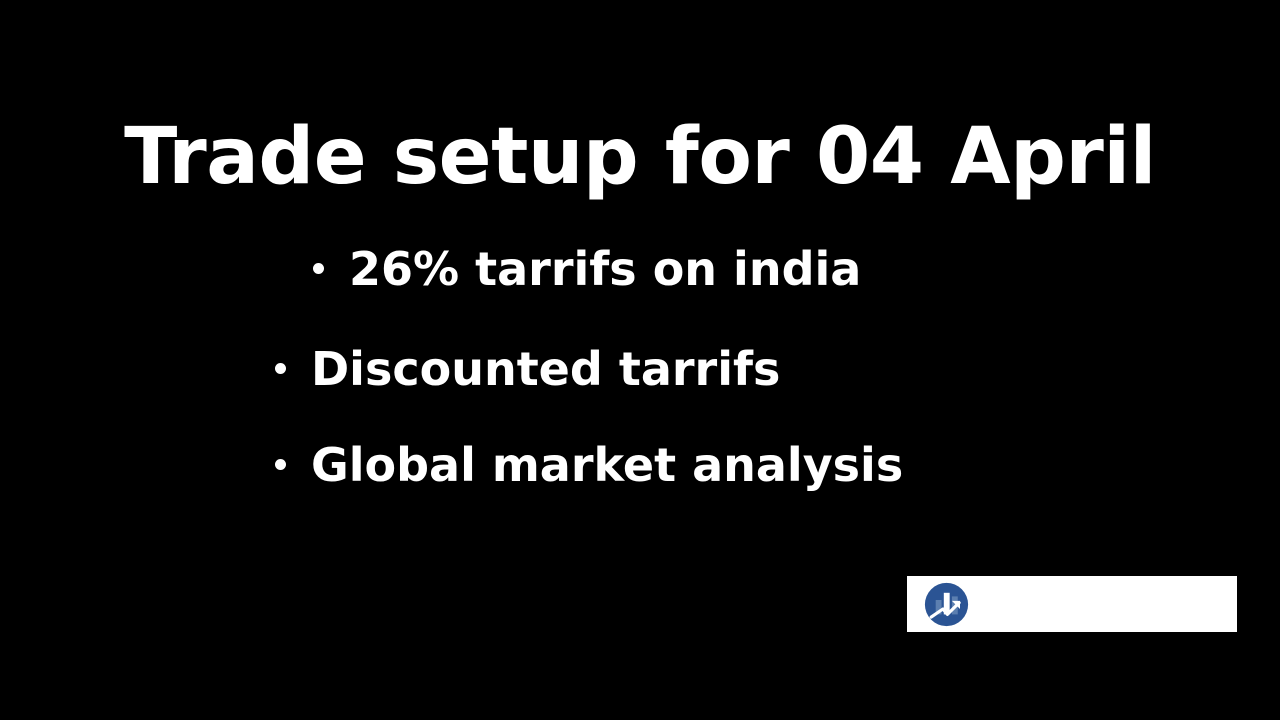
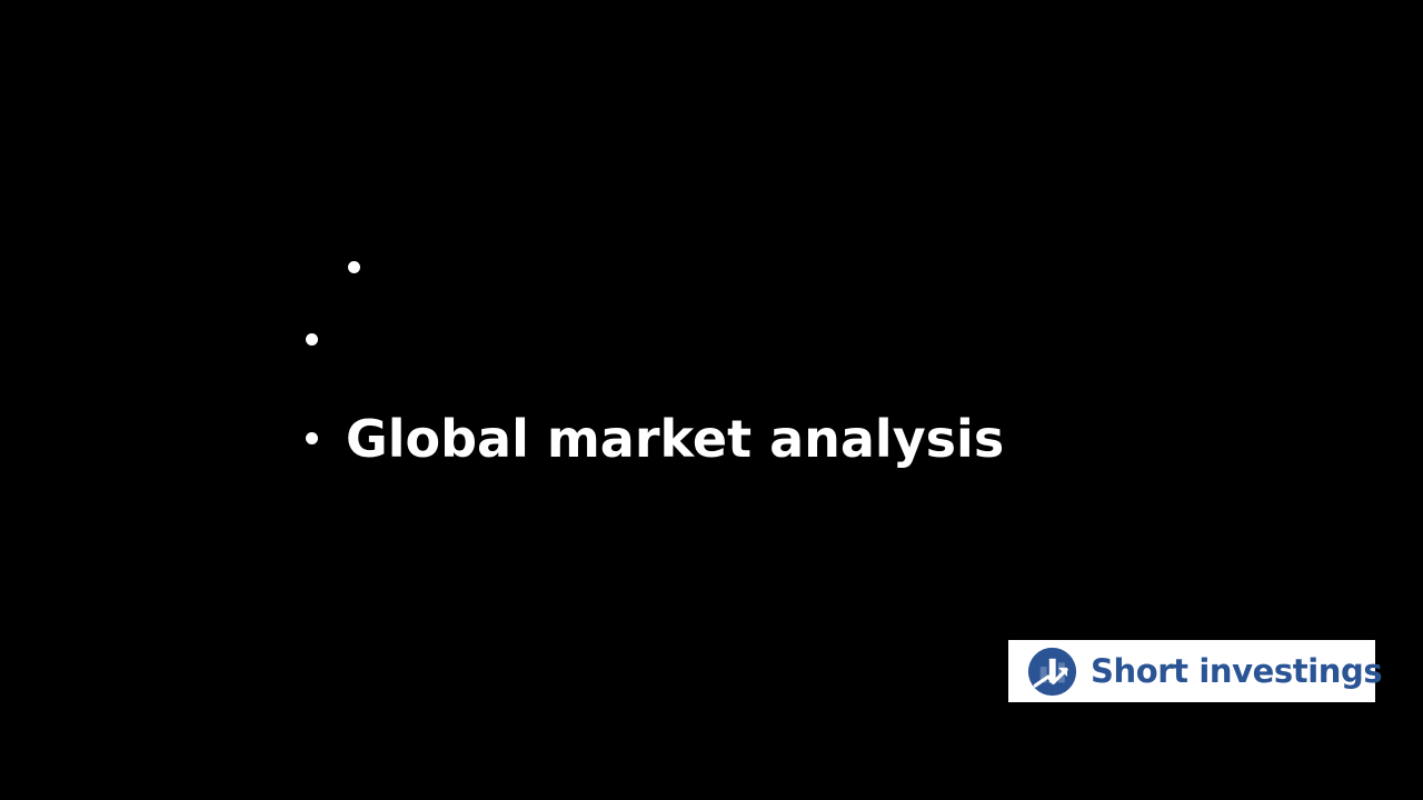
- Trade setup for 04 April
- 26% tarrifs on india
- Discounted tarrifs
  Global market analysis
+ Short investings
